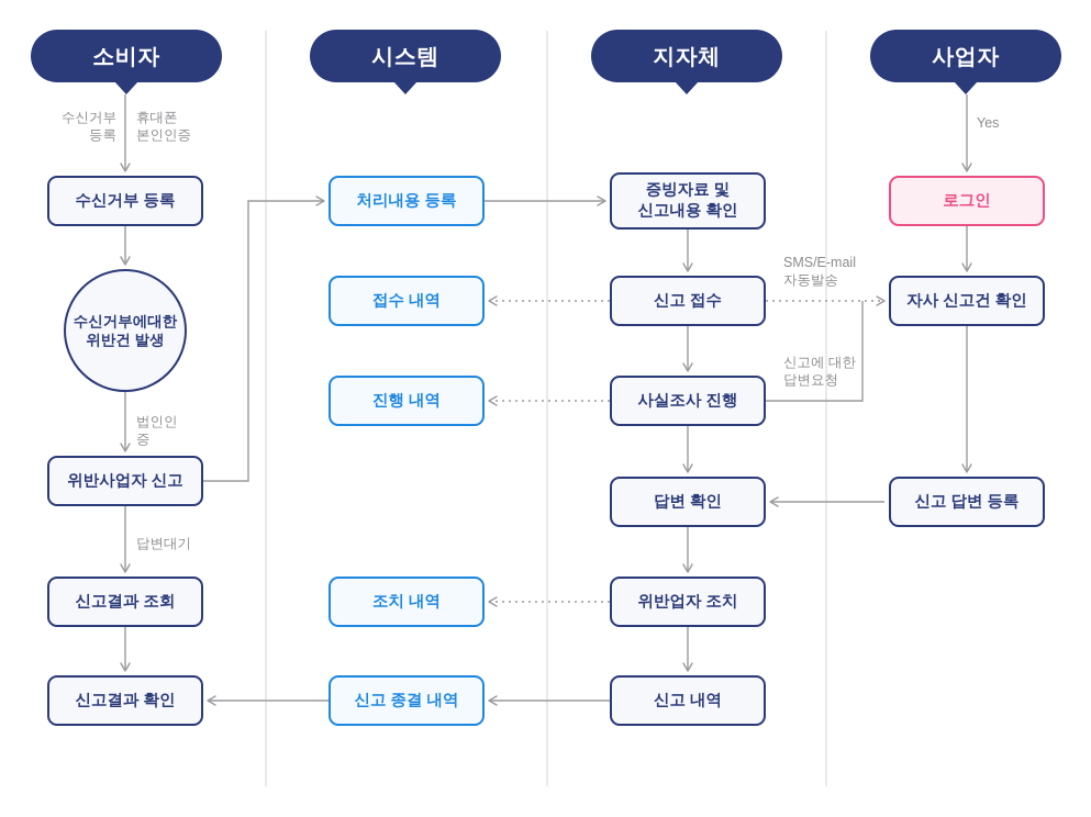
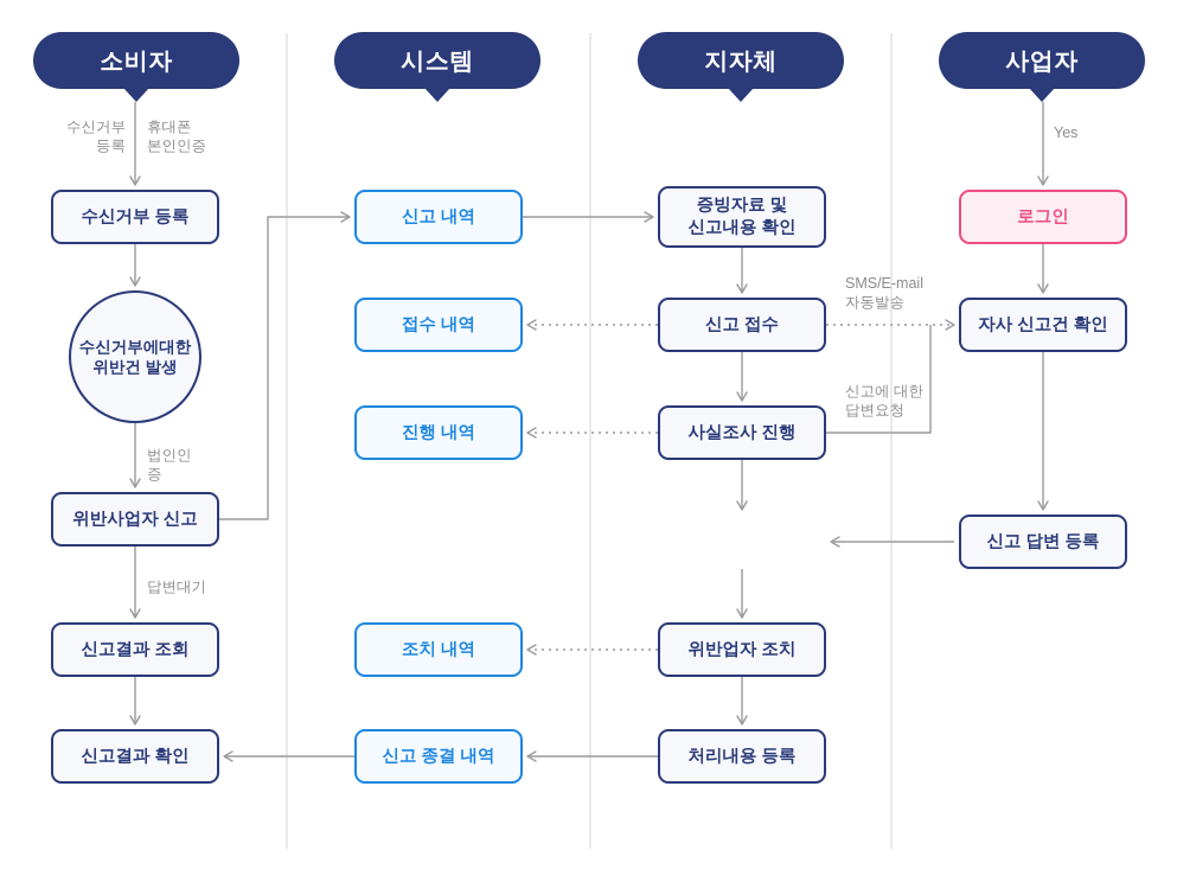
  소비자
  시스템
  지자체
  사업자
  수신거부 등록
  수신거부에대한
  위반건 발생
  위반사업자 신고
  신고결과 조회
  신고결과 확인
- 처리내용 등록
+ 신고 내역
  접수 내역
  진행 내역
  조치 내역
  신고 종결 내역
  증빙자료 및
  신고내용 확인
  신고 접수
  사실조사 진행
- 답변 확인
  위반업자 조치
- 신고 내역
+ 처리내용 등록
  로그인
  자사 신고건 확인
  신고 답변 등록
  수신거부
  등록
  휴대폰
  본인인증
  법인인증
  답변대기
  SMS/E-mail
  자동발송
  신고에 대한
  답변요청
  Yes
